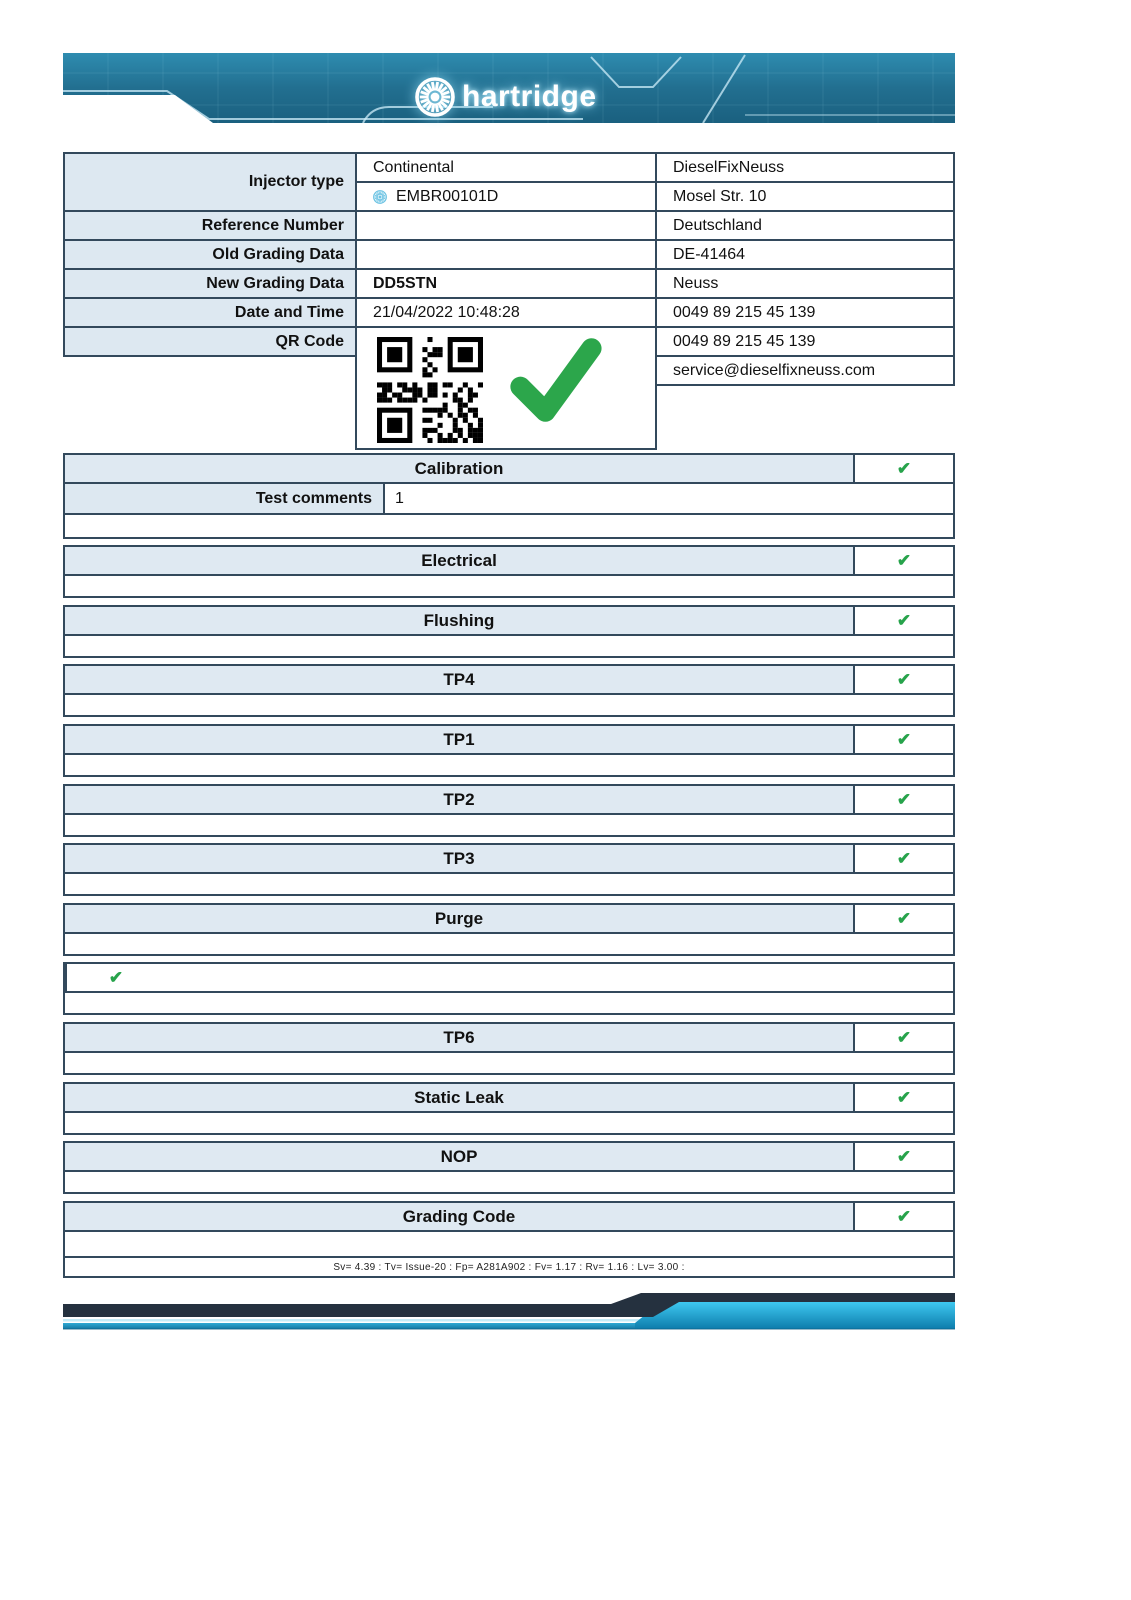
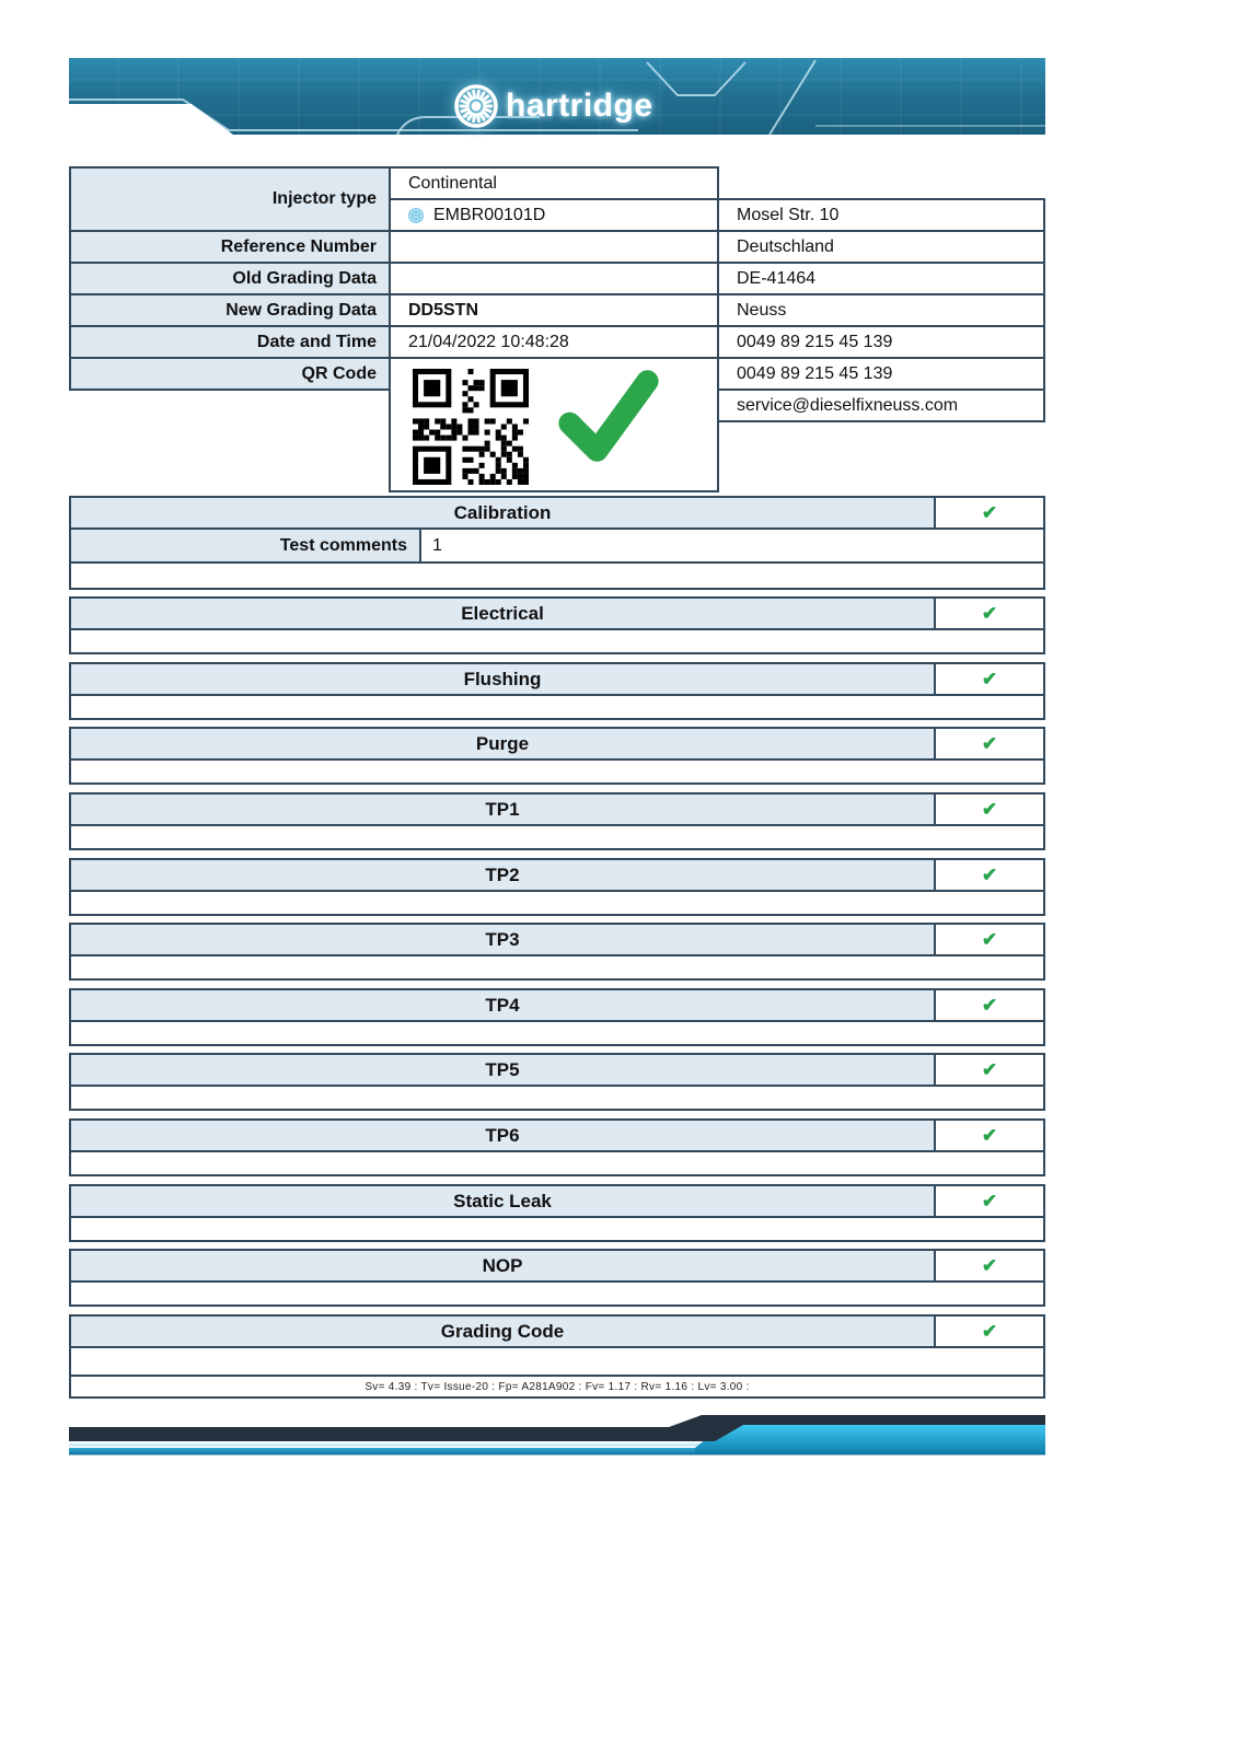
  hartridge
  Injector type
  Continental
  EMBR00101D
  Reference Number
  Old Grading Data
  New Grading Data
  DD5STN
  Date and Time
  21/04/2022 10:48:28
  QR Code
- DieselFixNeuss
  Mosel Str. 10
  Deutschland
  DE-41464
  Neuss
  0049 89 215 45 139
  0049 89 215 45 139
  service@dieselfixneuss.com
  Calibration
  ✔
  Test comments
  1
  Electrical
  ✔
  Flushing
  ✔
- TP4
+ Purge
  ✔
  TP1
  ✔
  TP2
  ✔
  TP3
  ✔
- Purge
+ TP4
  ✔
+ TP5
  ✔
  TP6
  ✔
  Static Leak
  ✔
  NOP
  ✔
  Grading Code
  ✔
  Sv= 4.39 : Tv= Issue-20 : Fp= A281A902 : Fv= 1.17 : Rv= 1.16 : Lv= 3.00 :
